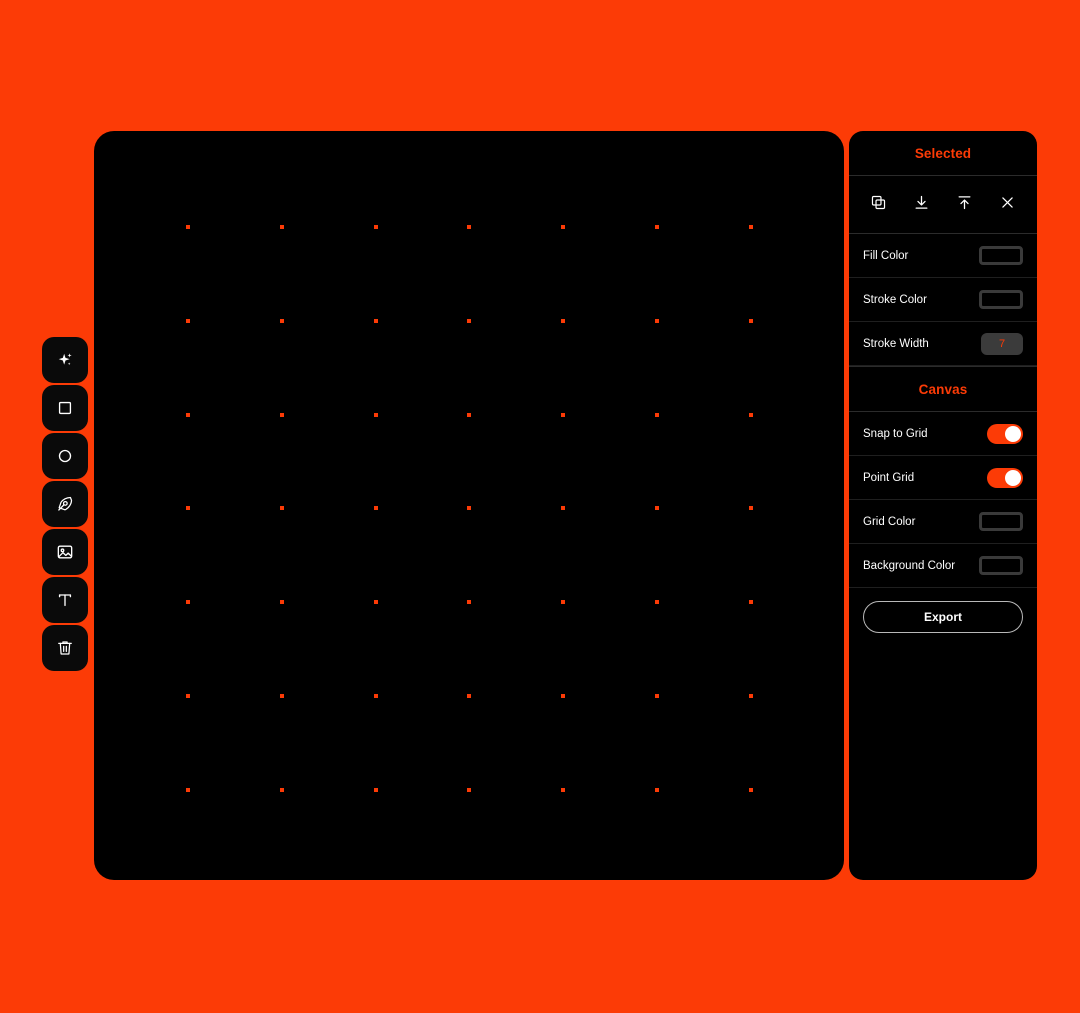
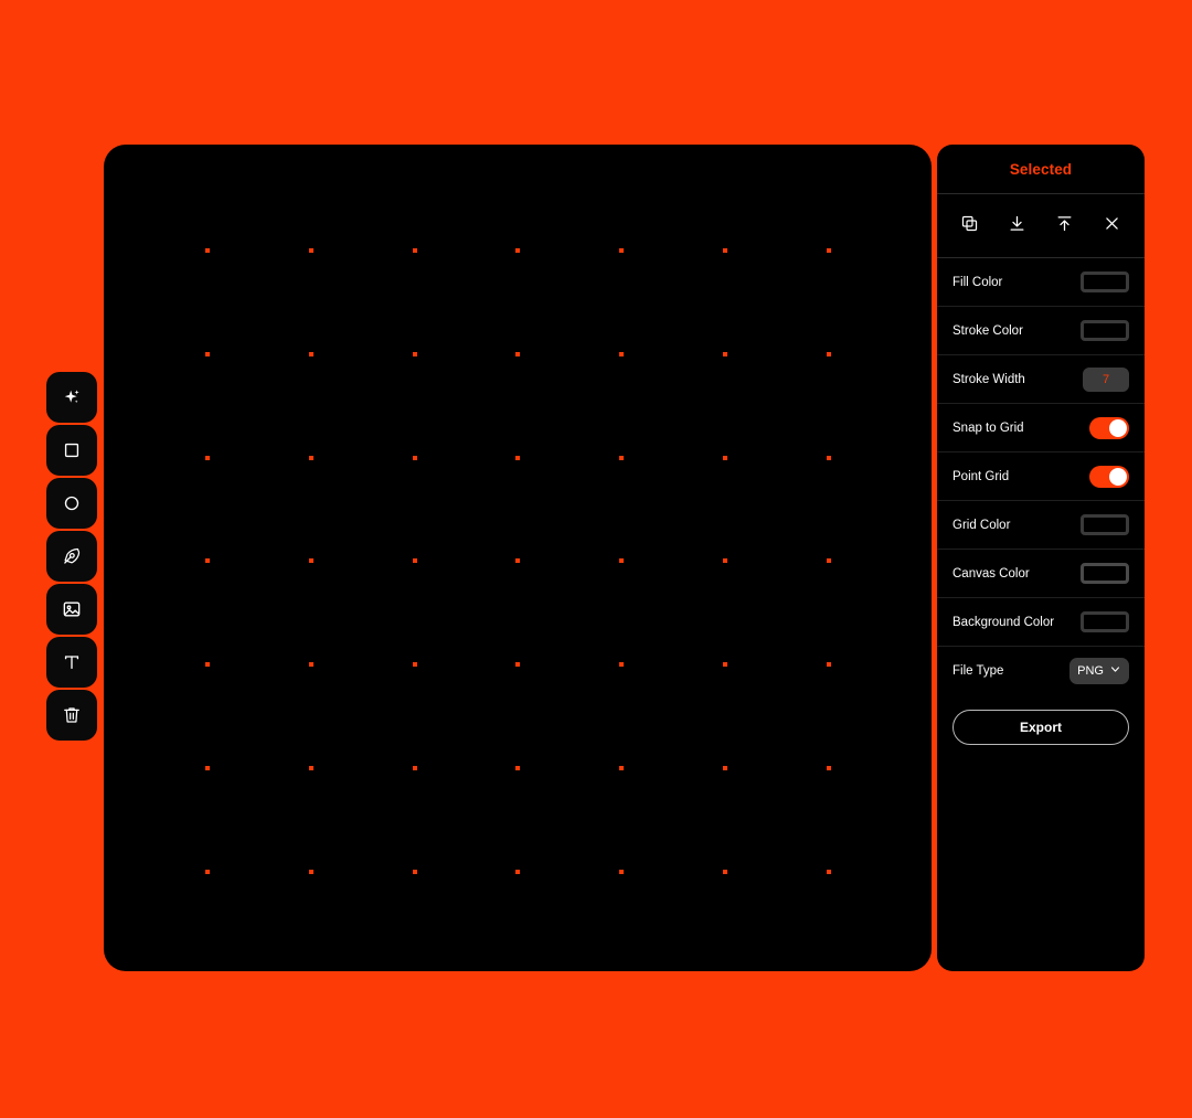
  Selected
  Fill Color
  Stroke Color
  Stroke Width
  7
- Canvas
  Snap to Grid
  Point Grid
  Grid Color
+ Canvas Color
  Background Color
+ File Type
+ PNG
  Export
